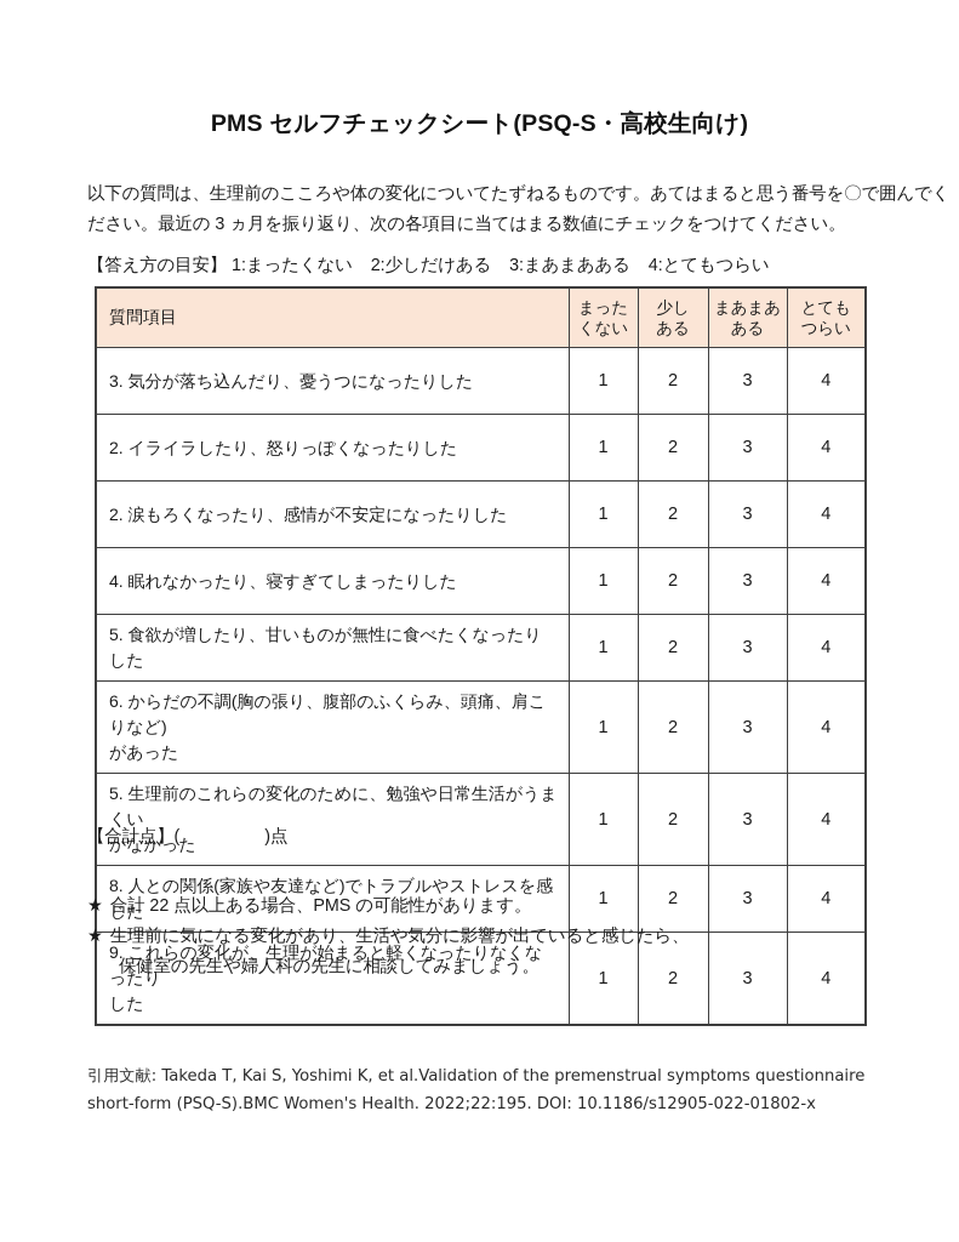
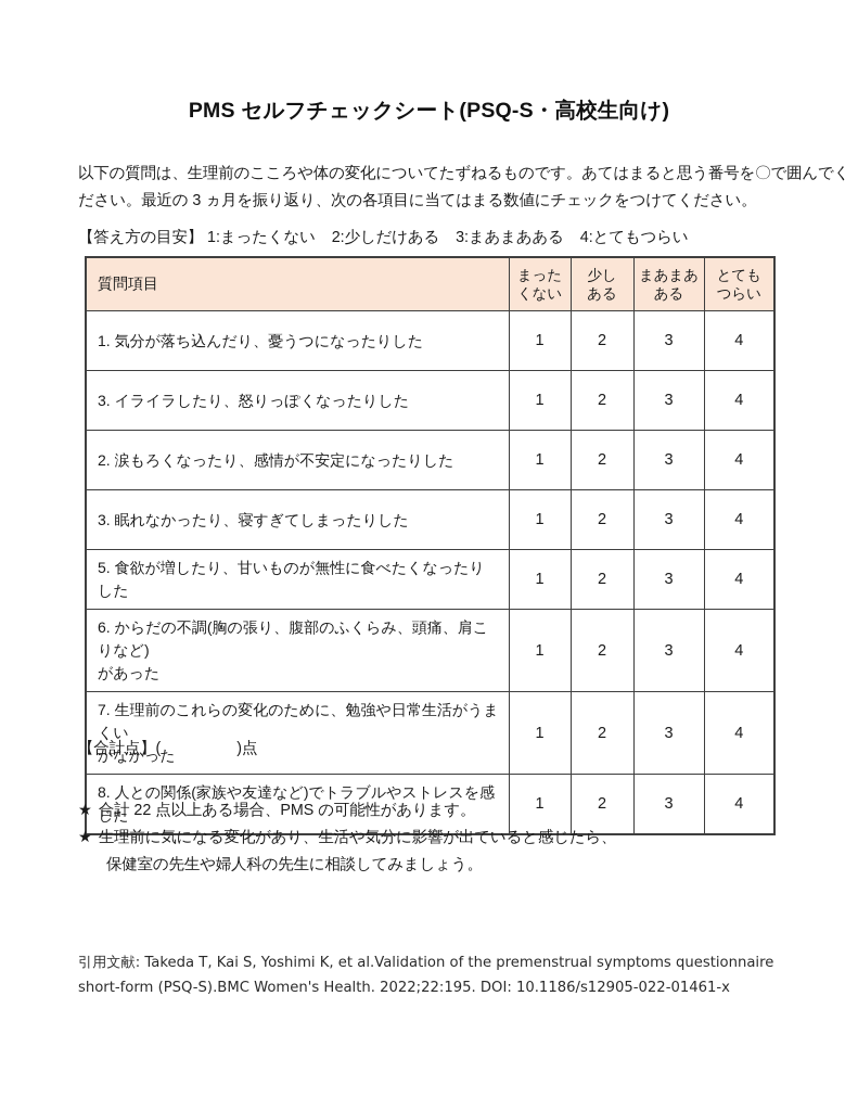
  PMS セルフチェックシート(PSQ-S・高校生向け)
  以下の質問は、生理前のこころや体の変化についてたずねるものです。あてはまると思う番号を〇で囲んでく
  ださい。最近の 3 ヵ月を振り返り、次の各項目に当てはまる数値にチェックをつけてください。
  【答え方の目安】 1:まったくない 2:少しだけある 3:まあまあある 4:とてもつらい
  質問項目	まった くない	少し ある	まあまあ ある	とても つらい
- 3. 気分が落ち込んだり、憂うつになったりした	1	2	3	4
+ 1. 気分が落ち込んだり、憂うつになったりした	1	2	3	4
- 2. イライラしたり、怒りっぽくなったりした	1	2	3	4
+ 3. イライラしたり、怒りっぽくなったりした	1	2	3	4
  2. 涙もろくなったり、感情が不安定になったりした	1	2	3	4
- 4. 眠れなかったり、寝すぎてしまったりした	1	2	3	4
+ 3. 眠れなかったり、寝すぎてしまったりした	1	2	3	4
  5. 食欲が増したり、甘いものが無性に食べたくなったりした	1	2	3	4
  6. からだの不調(胸の張り、腹部のふくらみ、頭痛、肩こりなど) があった	1	2	3	4
- 5. 生理前のこれらの変化のために、勉強や日常生活がうまくい かなかった	1	2	3	4
+ 7. 生理前のこれらの変化のために、勉強や日常生活がうまくい かなかった	1	2	3	4
  8. 人との関係(家族や友達など)でトラブルやストレスを感じた	1	2	3	4
- 9. これらの変化が、生理が始まると軽くなったりなくなったり した	1	2	3	4
  【合計点】( )点
  ★ 合計 22 点以上ある場合、PMS の可能性があります。
  ★ 生理前に気になる変化があり、生活や気分に影響が出ていると感じたら、
  保健室の先生や婦人科の先生に相談してみましょう。
  引用文献: Takeda T, Kai S, Yoshimi K, et al.Validation of the premenstrual symptoms questionnaire
- short-form (PSQ-S).BMC Women's Health. 2022;22:195. DOI: 10.1186/s12905-022-01802-x
+ short-form (PSQ-S).BMC Women's Health. 2022;22:195. DOI: 10.1186/s12905-022-01461-x
